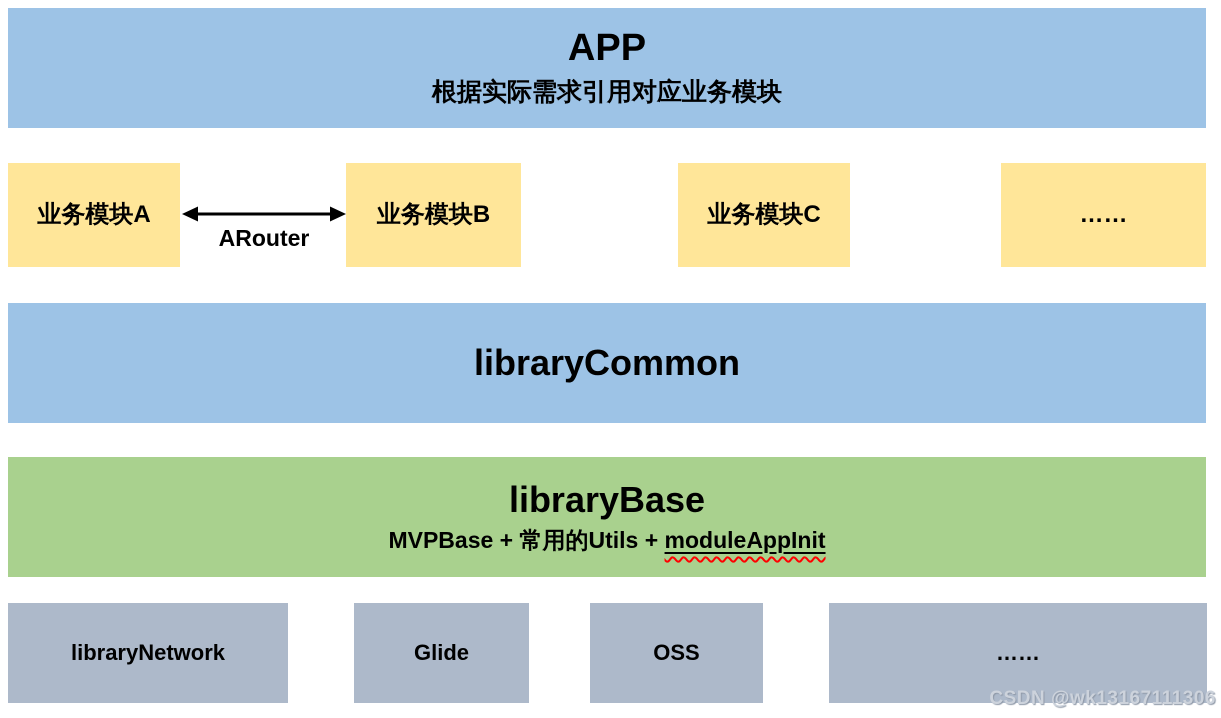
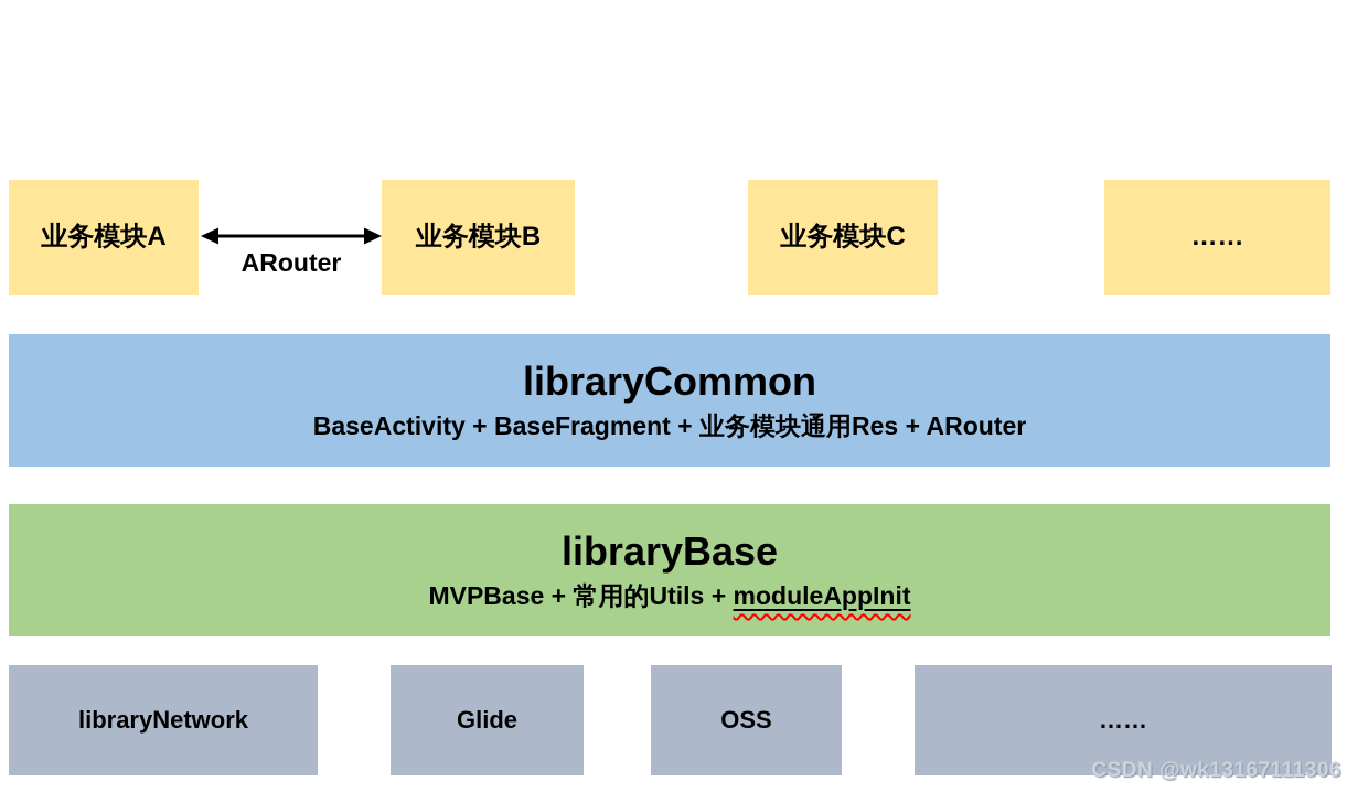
- APP
- 根据实际需求引用对应业务模块
  业务模块A
  业务模块B
  业务模块C
  ……
  ARouter
  libraryCommon
+ BaseActivity + BaseFragment + 业务模块通用Res + ARouter
  libraryBase
  MVPBase + 常用的Utils + moduleAppInit
  libraryNetwork
  Glide
  OSS
  ……
  CSDN @wk13167111306
